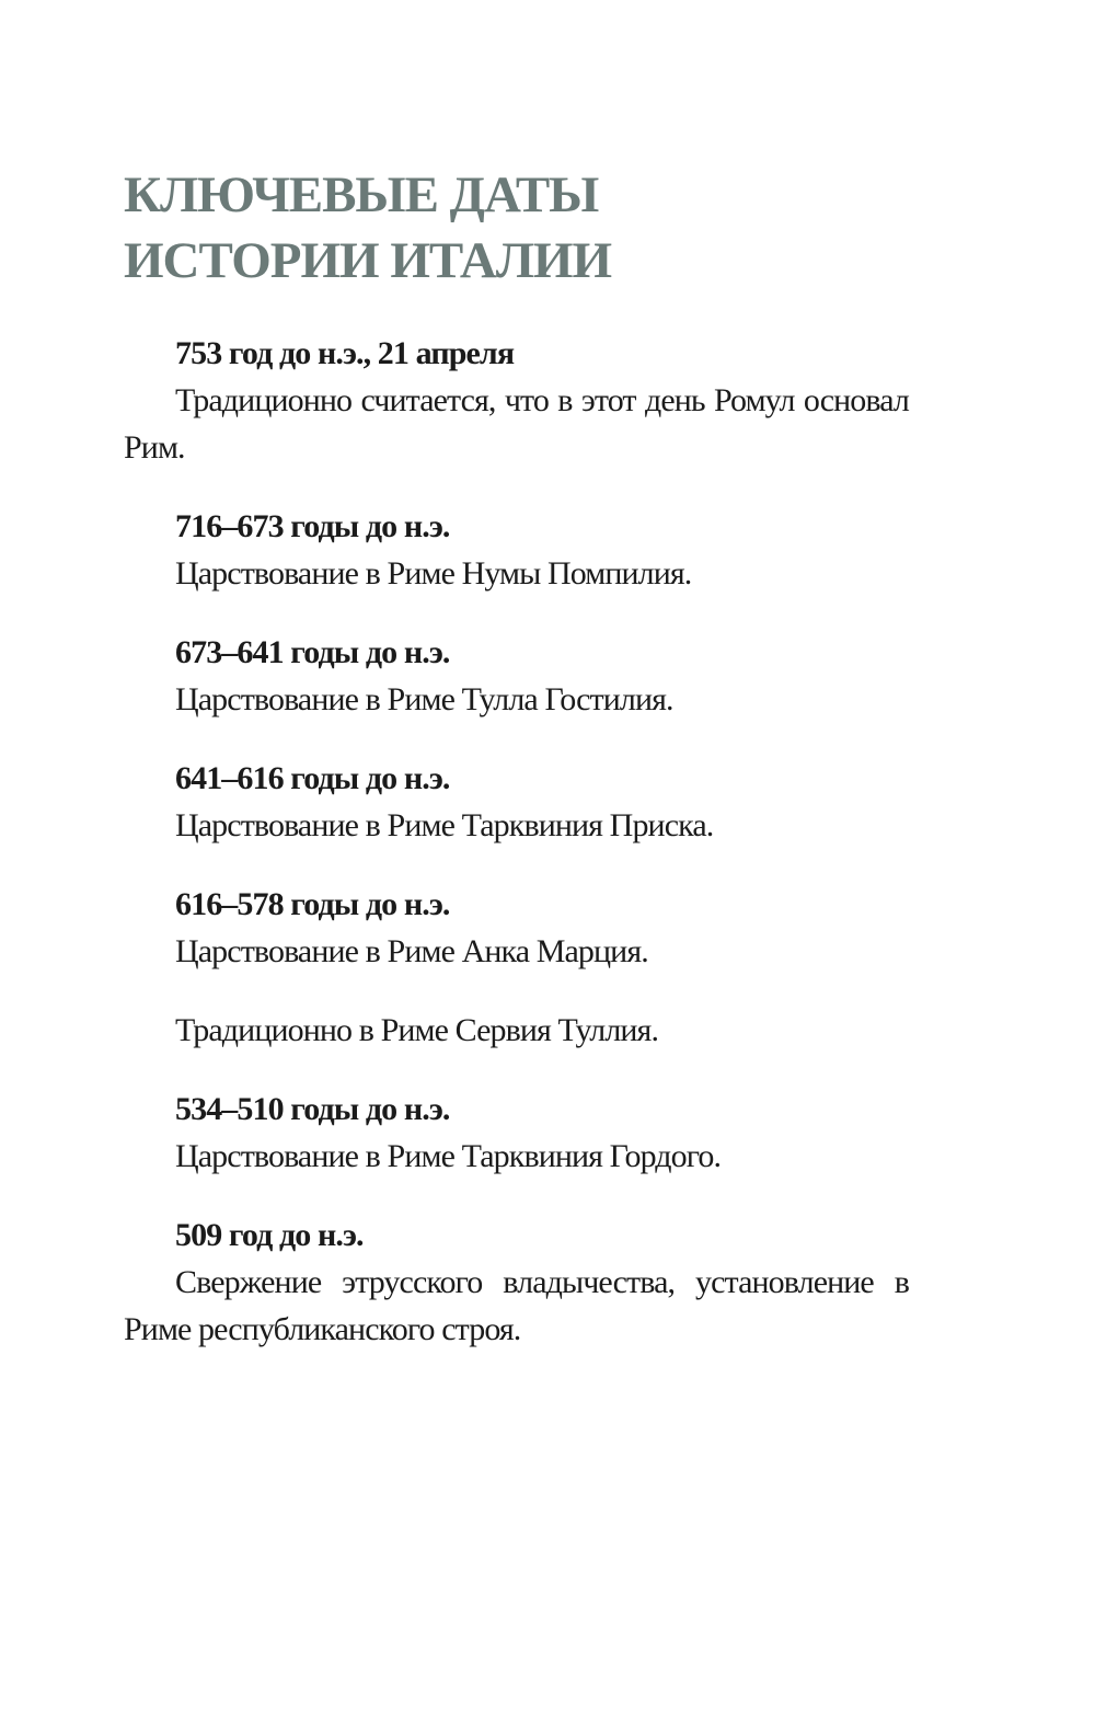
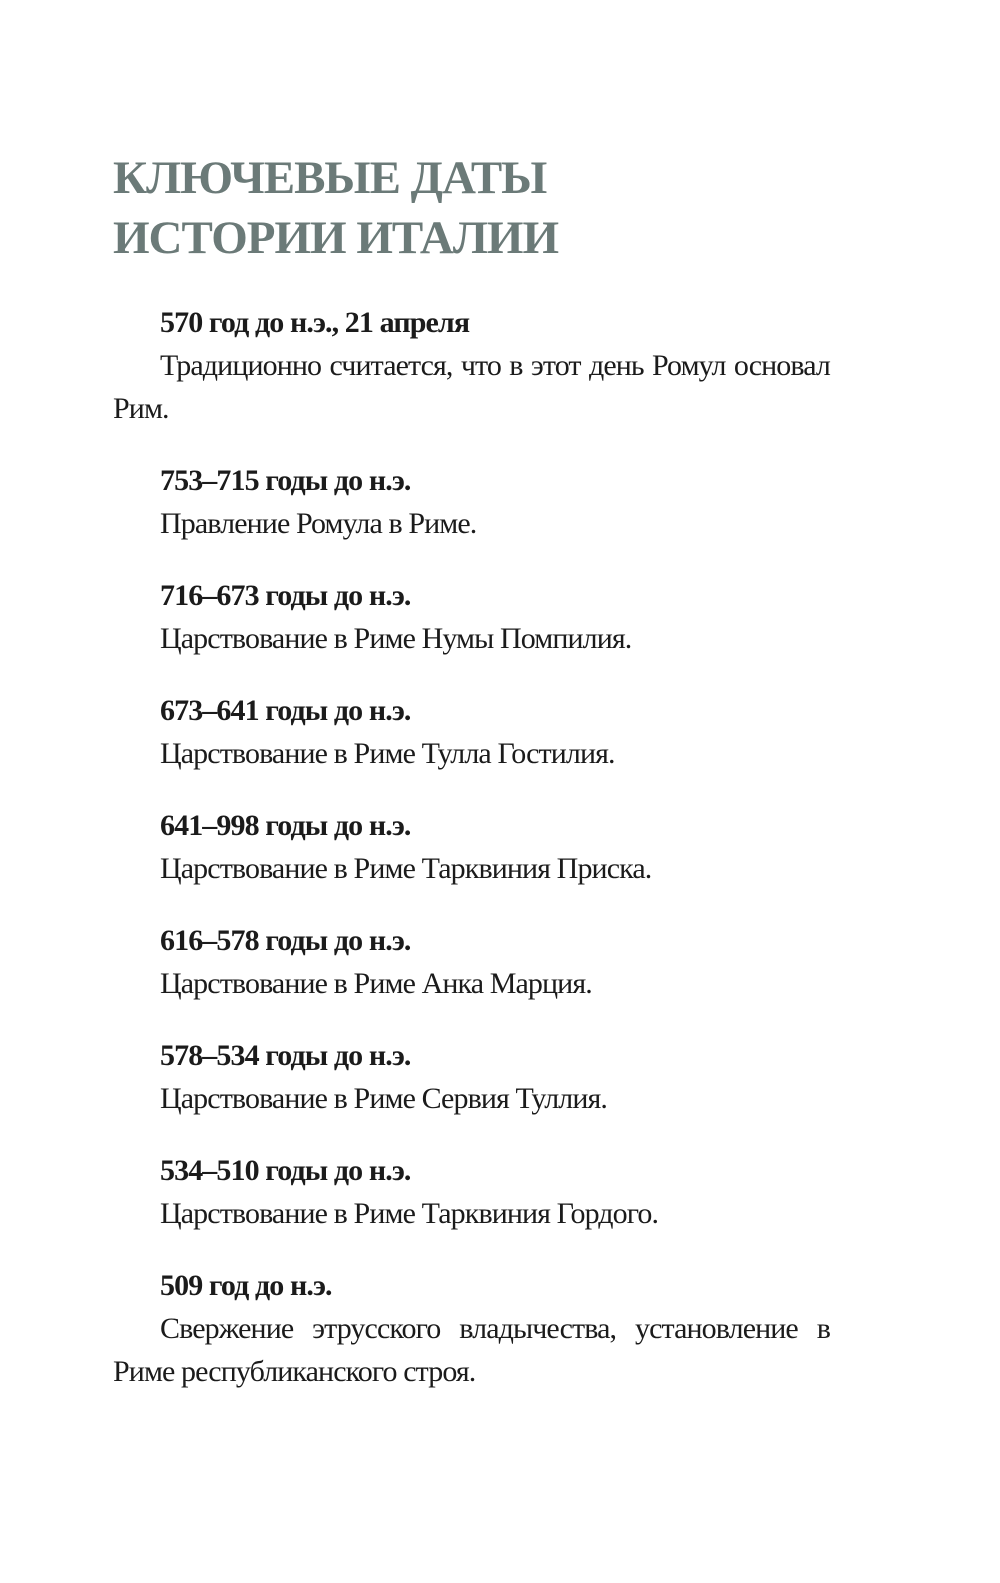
  КЛЮЧЕВЫЕ ДАТЫ
  ИСТОРИИ ИТАЛИИ
- 753 год до н.э., 21 апреля
+ 570 год до н.э., 21 апреля
  Традиционно считается, что в этот день Ромул основал Рим.
+ 753–715 годы до н.э.
+ Правление Ромула в Риме.
  716–673 годы до н.э.
  Царствование в Риме Нумы Помпилия.
  673–641 годы до н.э.
  Царствование в Риме Тулла Гостилия.
- 641–616 годы до н.э.
+ 641–998 годы до н.э.
  Царствование в Риме Тарквиния Приска.
  616–578 годы до н.э.
  Царствование в Риме Анка Марция.
+ 578–534 годы до н.э.
- Традиционно в Риме Сервия Туллия.
+ Царствование в Риме Сервия Туллия.
  534–510 годы до н.э.
  Царствование в Риме Тарквиния Гордого.
  509 год до н.э.
  Свержение этрусского владычества, установление в Риме республиканского строя.
